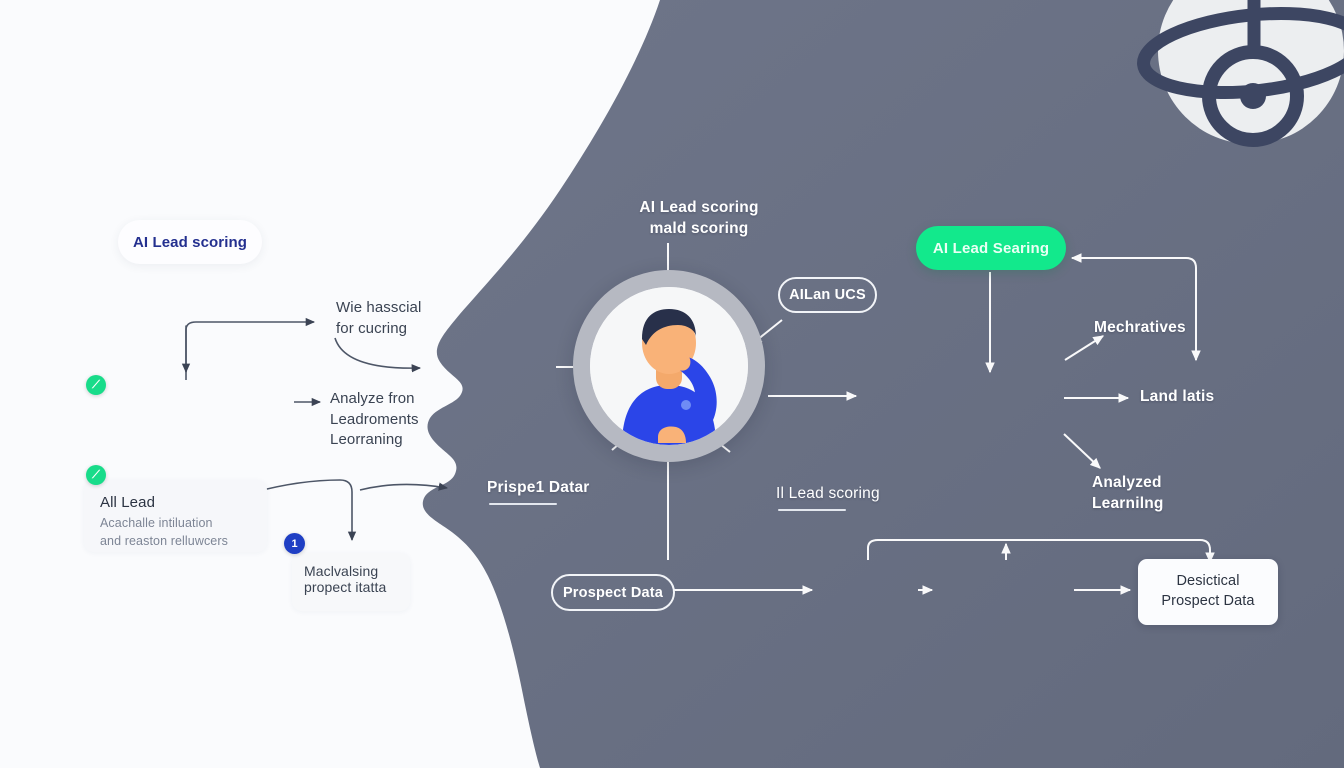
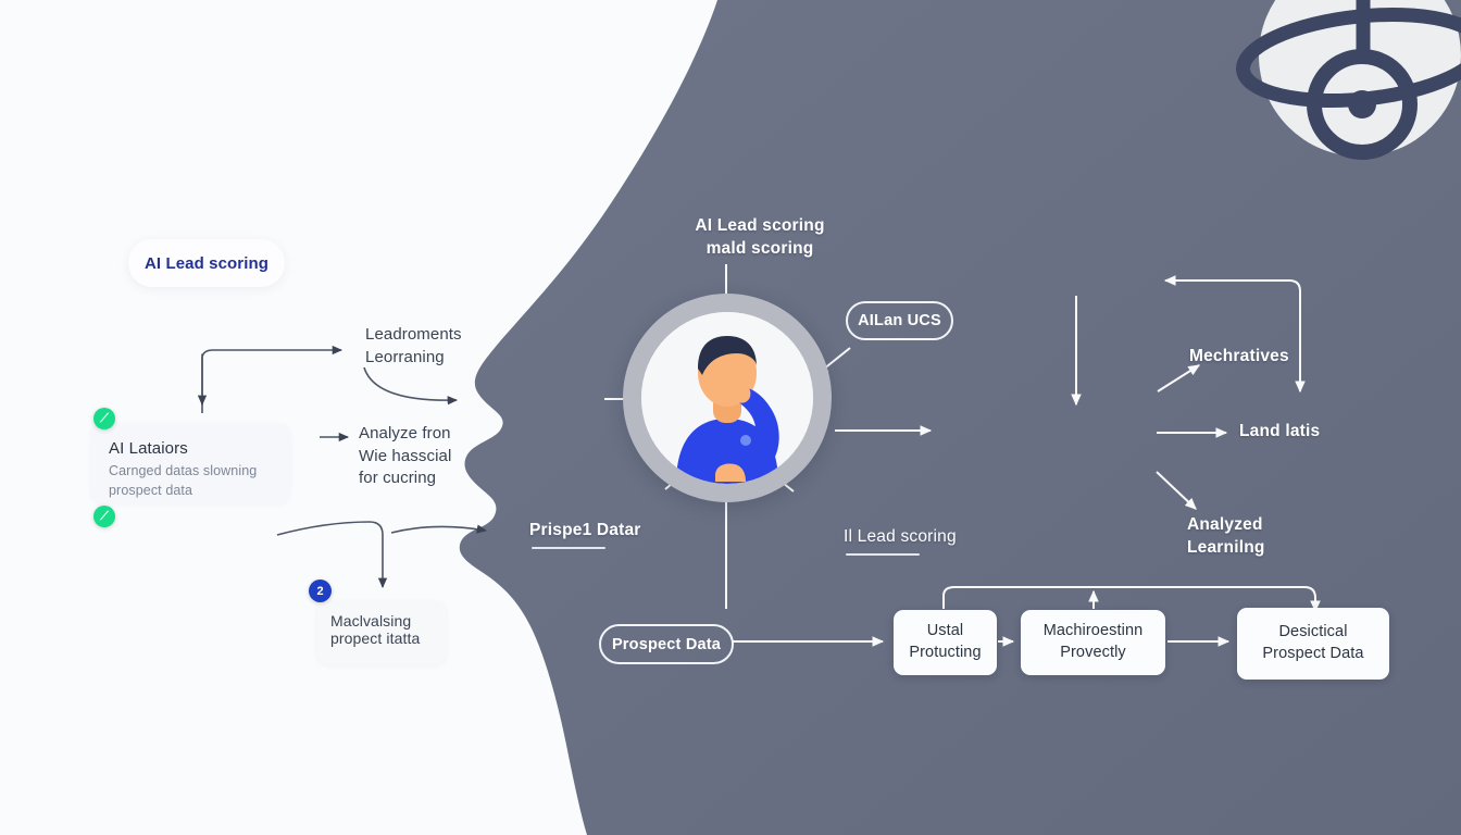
  AI Lead scoring
+ AI Lataiors
+ Carnged datas slowning
+ prospect data
  ⟋
- All Lead
- Acachalle intiluation
- and reaston relluwcers
  ⟋
- Wie hasscial
+ Leadroments
- for cucring
+ Leorraning
  Analyze fron
- Leadroments
+ Wie hasscial
- Leorraning
+ for cucring
  Maclvalsing
  propect itatta
- 1
+ 2
  AI Lead scoring
  mald scoring
  AILan UCS
  Prispe1 Datar
  Il Lead scoring
  Prospect Data
- AI Lead Searing
  Mechratives
  Land latis
  Analyzed
  Learnilng
+ Ustal
+ Protucting
+ Machiroestinn
+ Provectly
  Desictical
  Prospect Data
